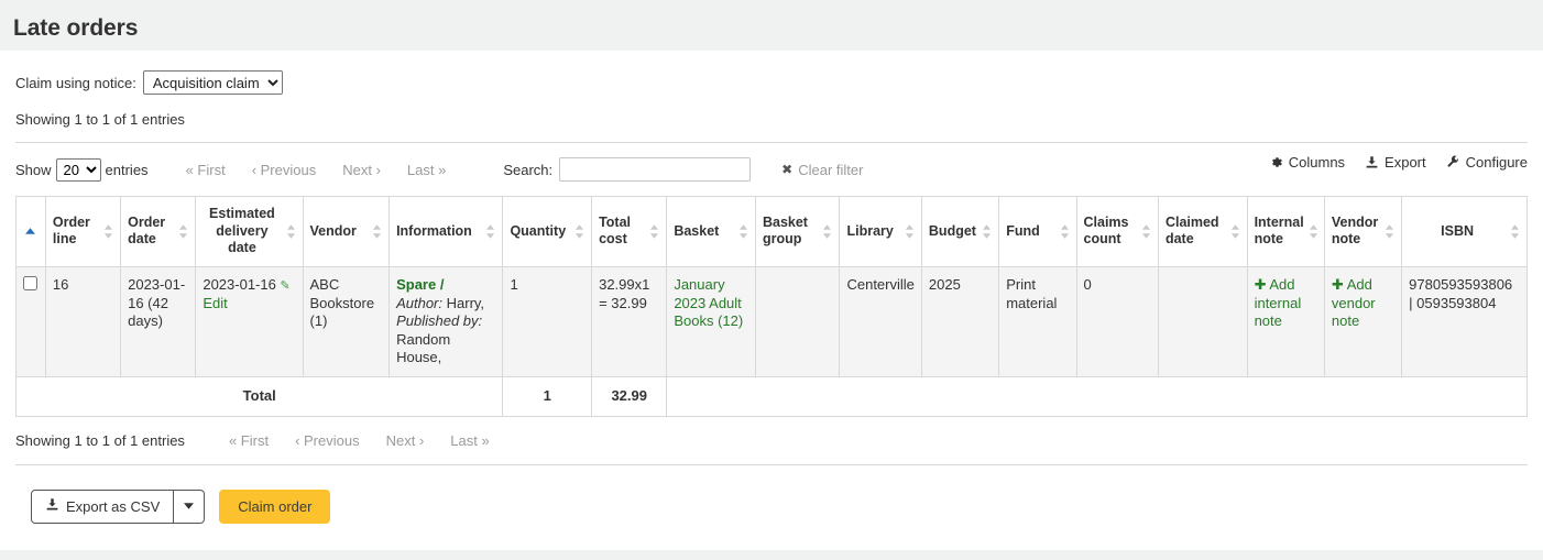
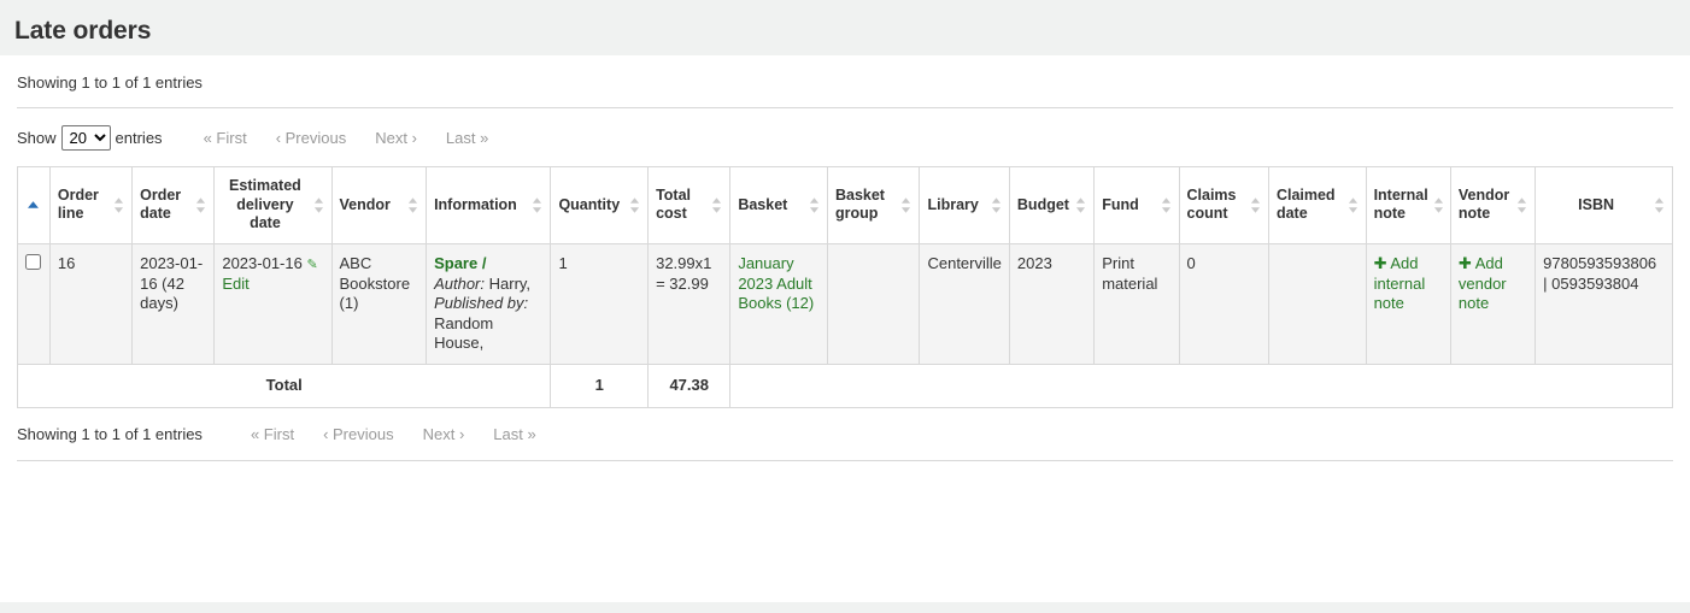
  Late orders
- Claim using notice:
- Acquisition claim
  Showing 1 to 1 of 1 entries
  Show
  20
  entries
  « First
  ‹ Previous
  Next ›
  Last »
- Search:
- ✖
- Clear filter
- Columns
- Export
- Configure
  	Order line	Order date	Estimated delivery date	Vendor	Information	Quantity	Total cost	Basket	Basket group	Library	Budget	Fund	Claims count	Claimed date	Internal note	Vendor note	ISBN
- 	16	2023-01-16 (42 days)	2023-01-16 ✎ Edit	ABC Bookstore (1)	Spare / Author: Harry, Published by: Random House,	1	32.99x1 = 32.99	January 2023 Adult Books (12)		Centerville	2025	Print material	0		✚ Add internal note	✚ Add vendor note	9780593593806 | 0593593804
+ 	16	2023-01-16 (42 days)	2023-01-16 ✎ Edit	ABC Bookstore (1)	Spare / Author: Harry, Published by: Random House,	1	32.99x1 = 32.99	January 2023 Adult Books (12)		Centerville	2023	Print material	0		✚ Add internal note	✚ Add vendor note	9780593593806 | 0593593804
- Total	1	32.99
+ Total	1	47.38
  Showing 1 to 1 of 1 entries
  « First
  ‹ Previous
  Next ›
  Last »
- Export as CSV
- Claim order
